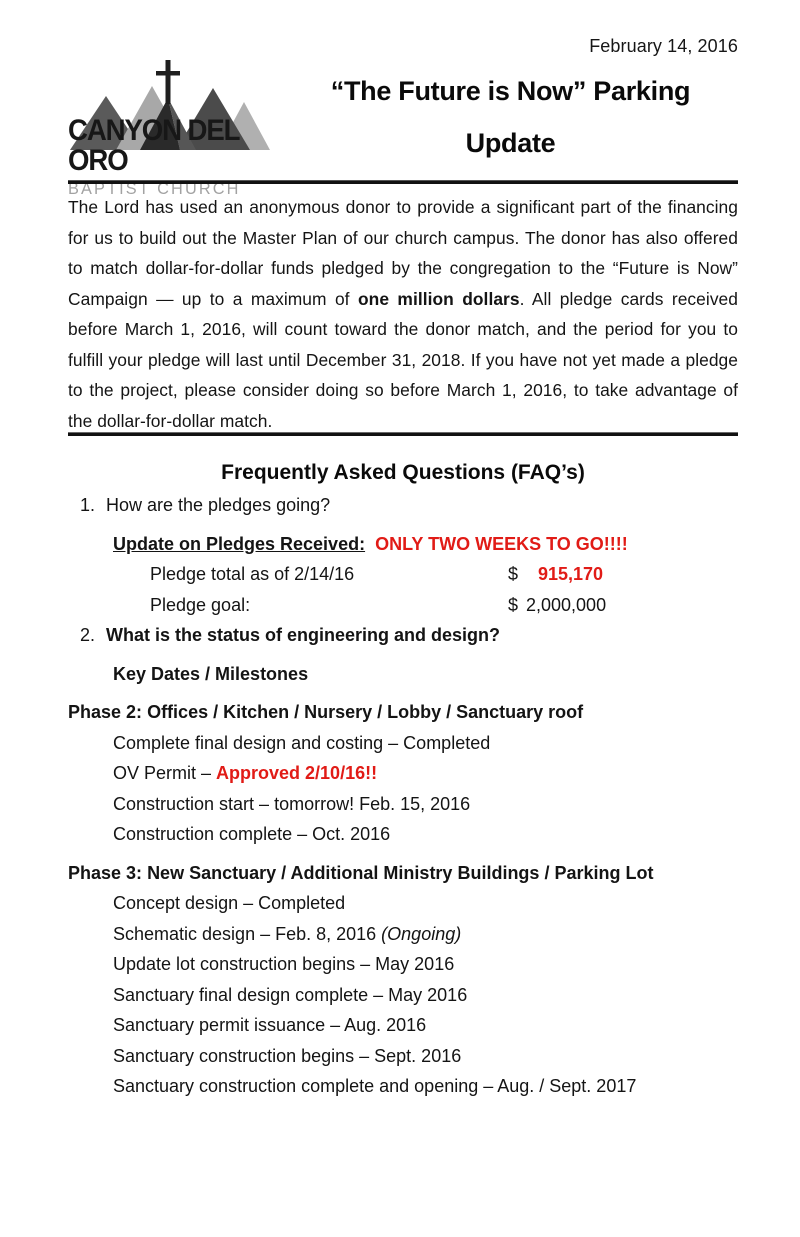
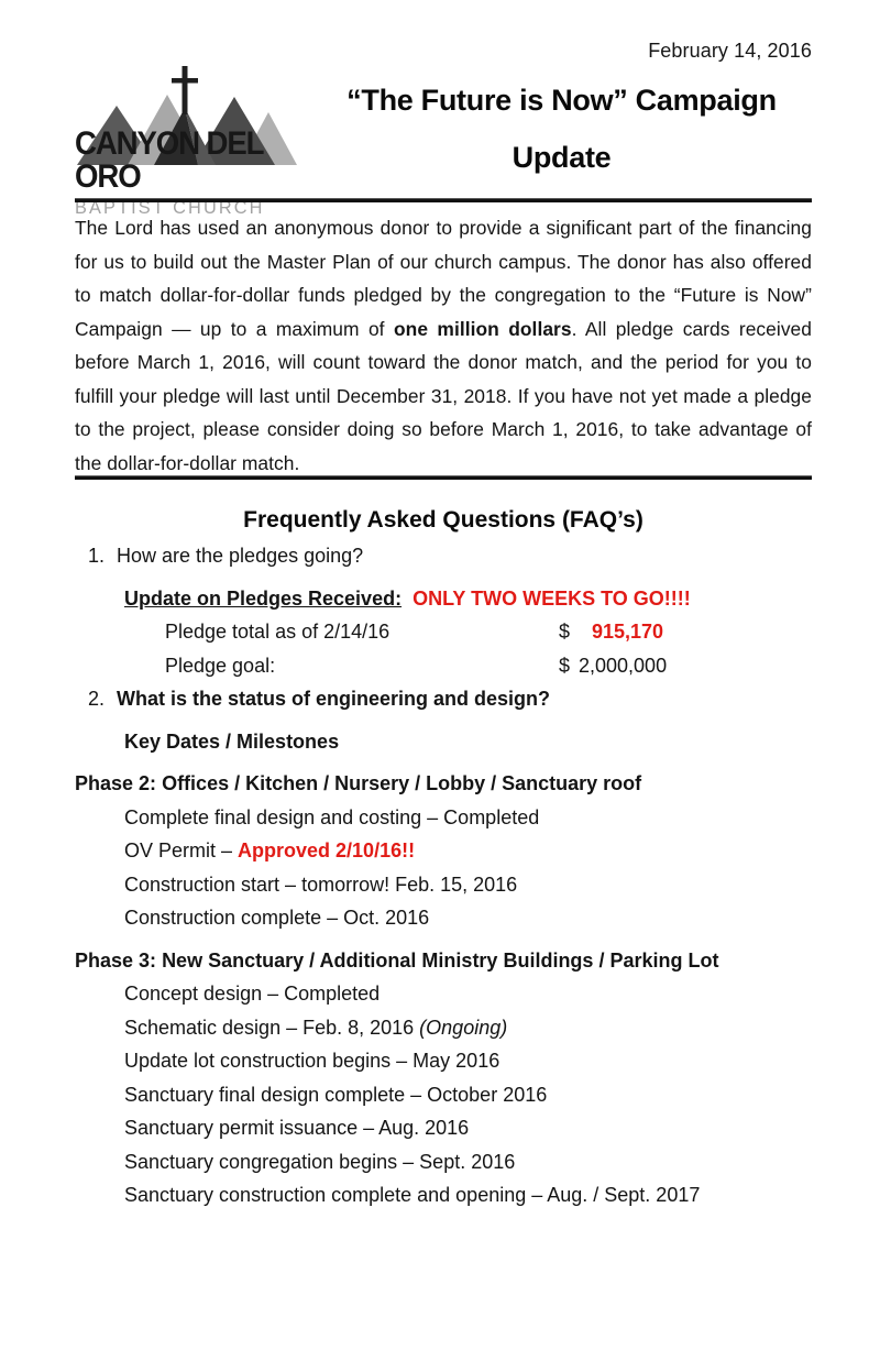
  February 14, 2016
  CANYON DEL ORO
  BAPTIST CHURCH
- “The Future is Now” Parking
+ “The Future is Now” Campaign
  Update
  The Lord has used an anonymous donor to provide a significant part of the financing for us to build out the Master Plan of our church campus. The donor has also offered to match dollar-for-dollar funds pledged by the congregation to the “Future is Now” Campaign — up to a maximum of one million dollars. All pledge cards received before March 1, 2016, will count toward the donor match, and the period for you to fulfill your pledge will last until December 31, 2018. If you have not yet made a pledge to the project, please consider doing so before March 1, 2016, to take advantage of the dollar-for-dollar match.
  Frequently Asked Questions (FAQ’s)
  1. How are the pledges going?
  Update on Pledges Received: ONLY TWO WEEKS TO GO!!!!
  Pledge total as of 2/14/16
  $
  915,170
  Pledge goal:
  $
  2,000,000
  2. What is the status of engineering and design?
  Key Dates / Milestones
  Phase 2: Offices / Kitchen / Nursery / Lobby / Sanctuary roof
  Complete final design and costing – Completed
  OV Permit – Approved 2/10/16!!
  Construction start – tomorrow! Feb. 15, 2016
  Construction complete – Oct. 2016
  Phase 3: New Sanctuary / Additional Ministry Buildings / Parking Lot
  Concept design – Completed
  Schematic design – Feb. 8, 2016 (Ongoing)
  Update lot construction begins – May 2016
- Sanctuary final design complete – May 2016
+ Sanctuary final design complete – October 2016
  Sanctuary permit issuance – Aug. 2016
- Sanctuary construction begins – Sept. 2016
+ Sanctuary congregation begins – Sept. 2016
  Sanctuary construction complete and opening – Aug. / Sept. 2017
